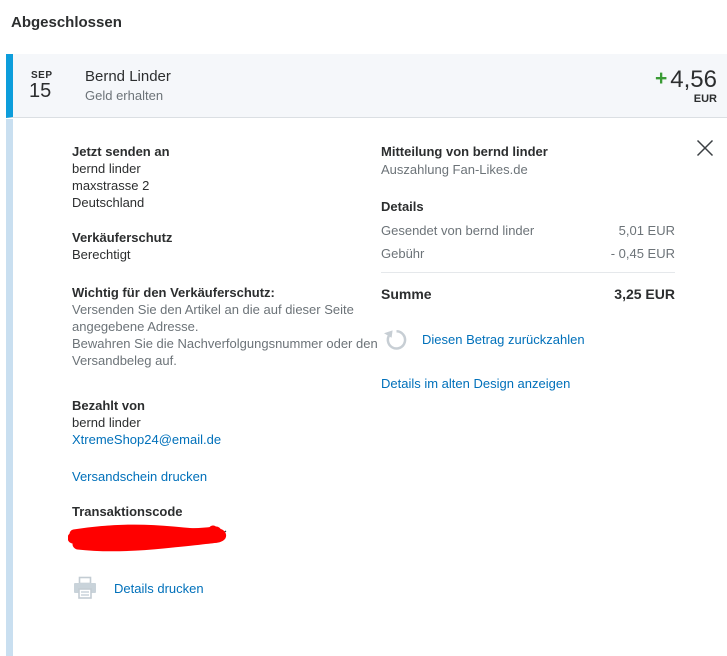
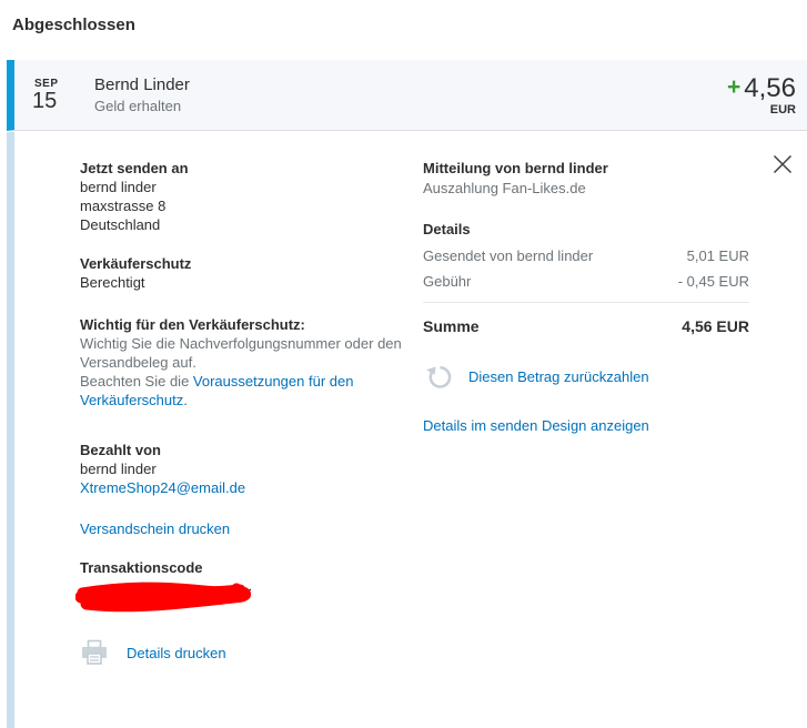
  Abgeschlossen
  SEP
  15
  Bernd Linder
  Geld erhalten
  + 4,56
  EUR
  Jetzt senden an
  bernd linder
- maxstrasse 2
+ maxstrasse 8
  Deutschland
  Verkäuferschutz
  Berechtigt
  Wichtig für den Verkäuferschutz:
- Versenden Sie den Artikel an die auf dieser Seite angegebene Adresse.
- Bewahren Sie die Nachverfolgungsnummer oder den Versandbeleg auf.
+ Wichtig Sie die Nachverfolgungsnummer oder den Versandbeleg auf.
+ Beachten Sie die Voraussetzungen für den Verkäuferschutz.
  Bezahlt von
  bernd linder
  XtremeShop24@email.de
  Versandschein drucken
  Transaktionscode
  Details drucken
  Mitteilung von bernd linder
  Auszahlung Fan-Likes.de
  Details
  Gesendet von bernd linder
  5,01 EUR
  Gebühr
  - 0,45 EUR
  Summe
- 3,25 EUR
+ 4,56 EUR
  Diesen Betrag zurückzahlen
- Details im alten Design anzeigen
+ Details im senden Design anzeigen
